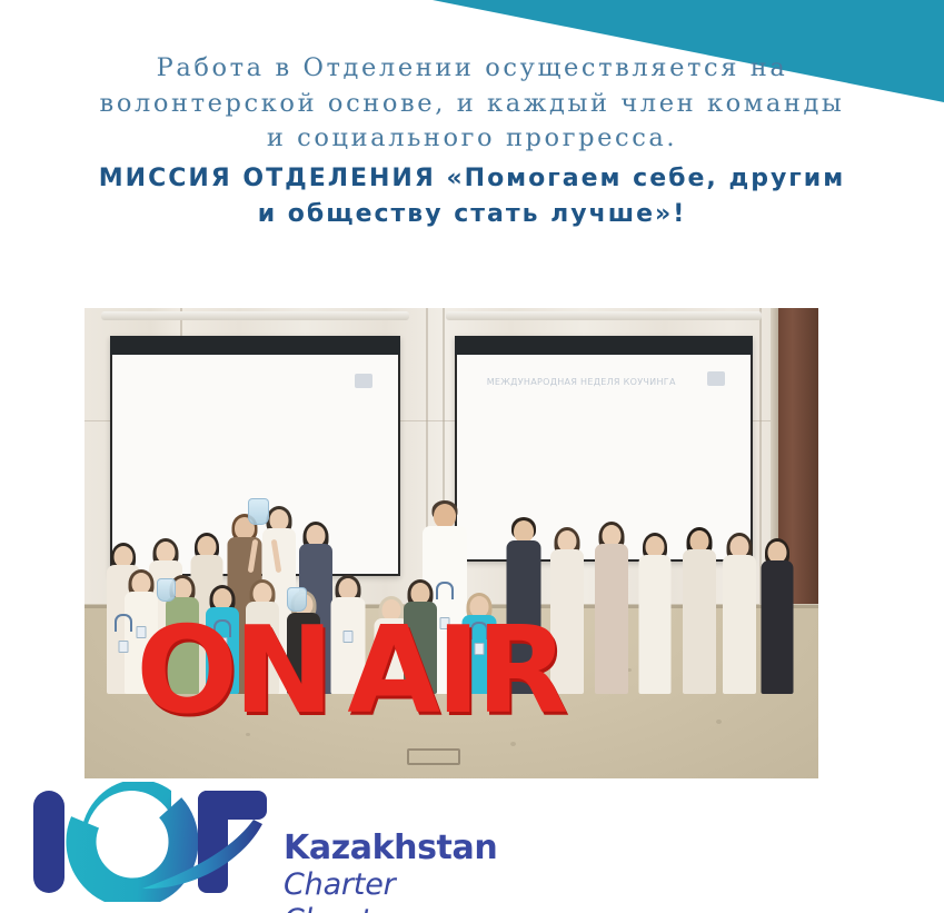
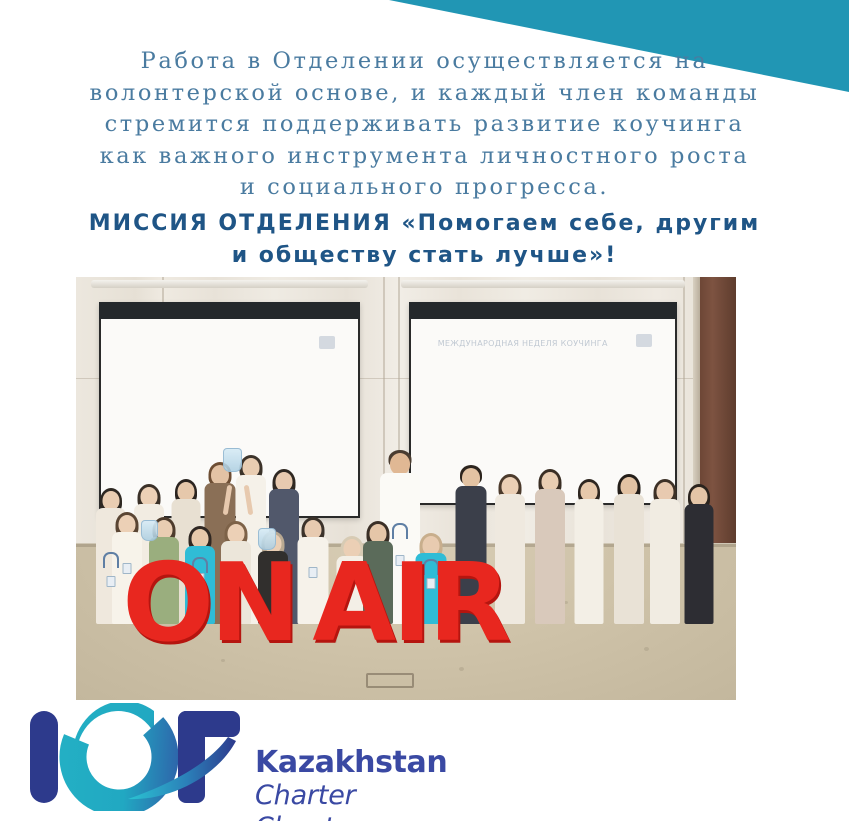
  Работа в Отделении осуществляется на
  волонтерской основе, и каждый член команды
+ стремится поддерживать развитие коучинга
+ как важного инструмента личностного роста
  и социального прогресса.
  МИССИЯ ОТДЕЛЕНИЯ «Помогаем себе, другим
  и обществу стать лучше»!
  МЕЖДУНАРОДНАЯ НЕДЕЛЯ КОУЧИНГА
  O
  N
  A
  I
  R
  Kazakhstan
